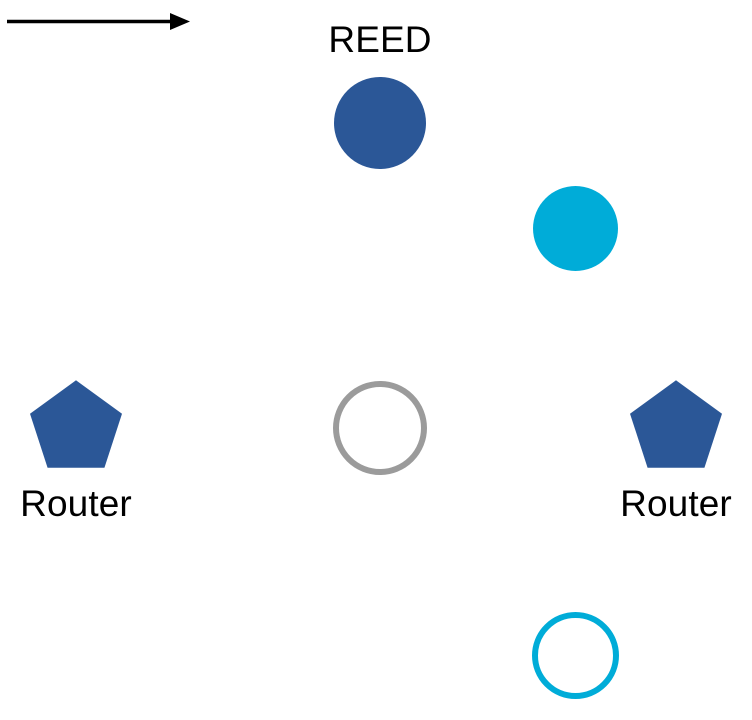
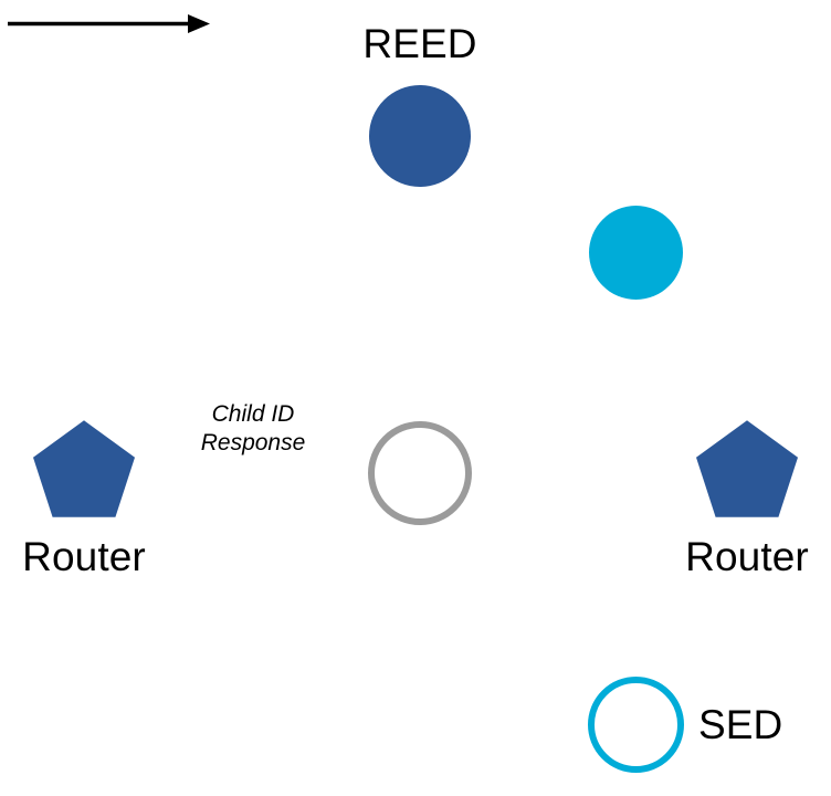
  REED
  Router
  Router
+ SED
+ Child ID
+ Response
